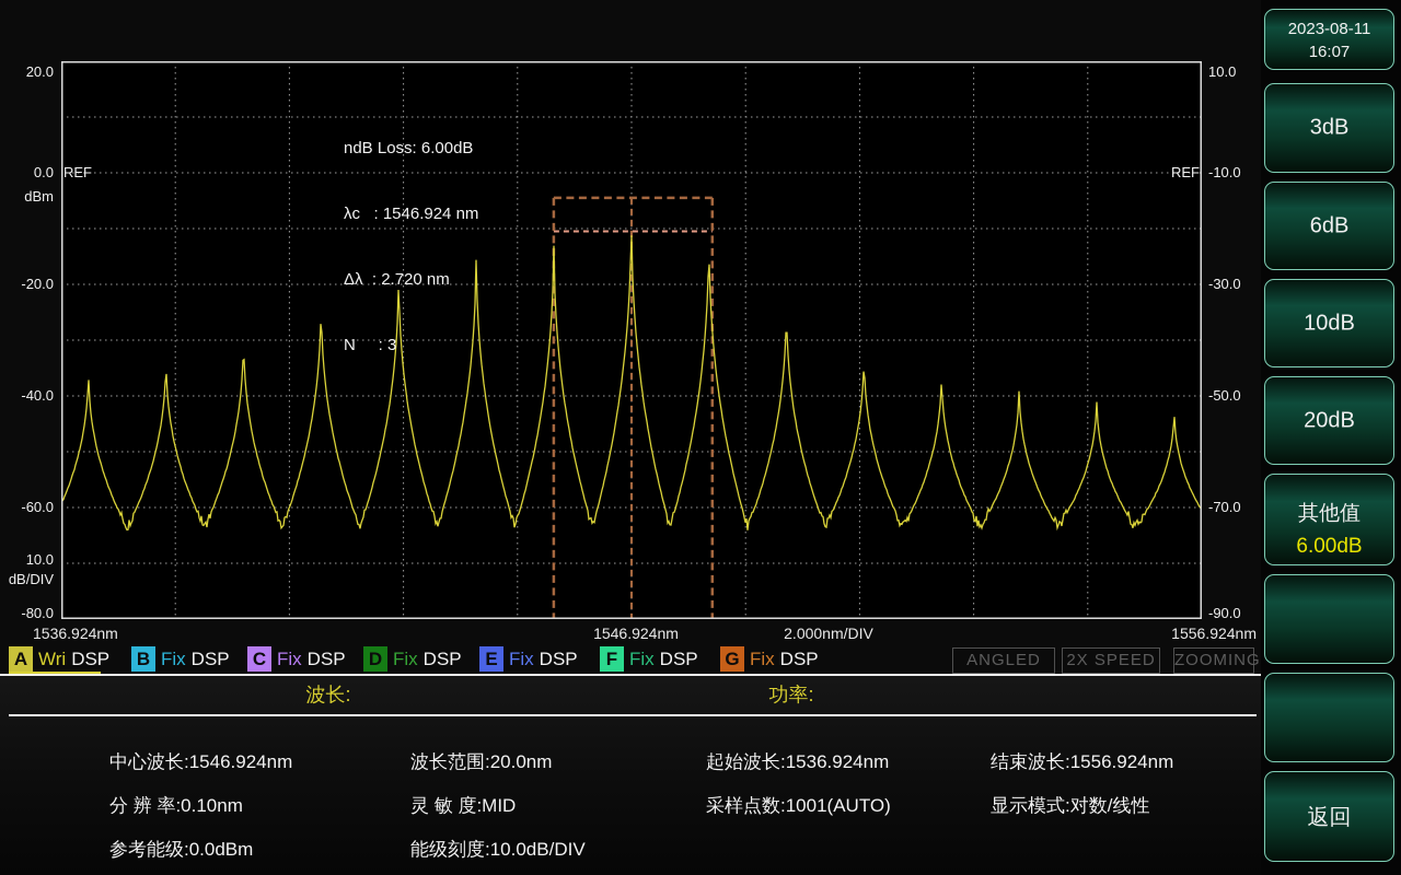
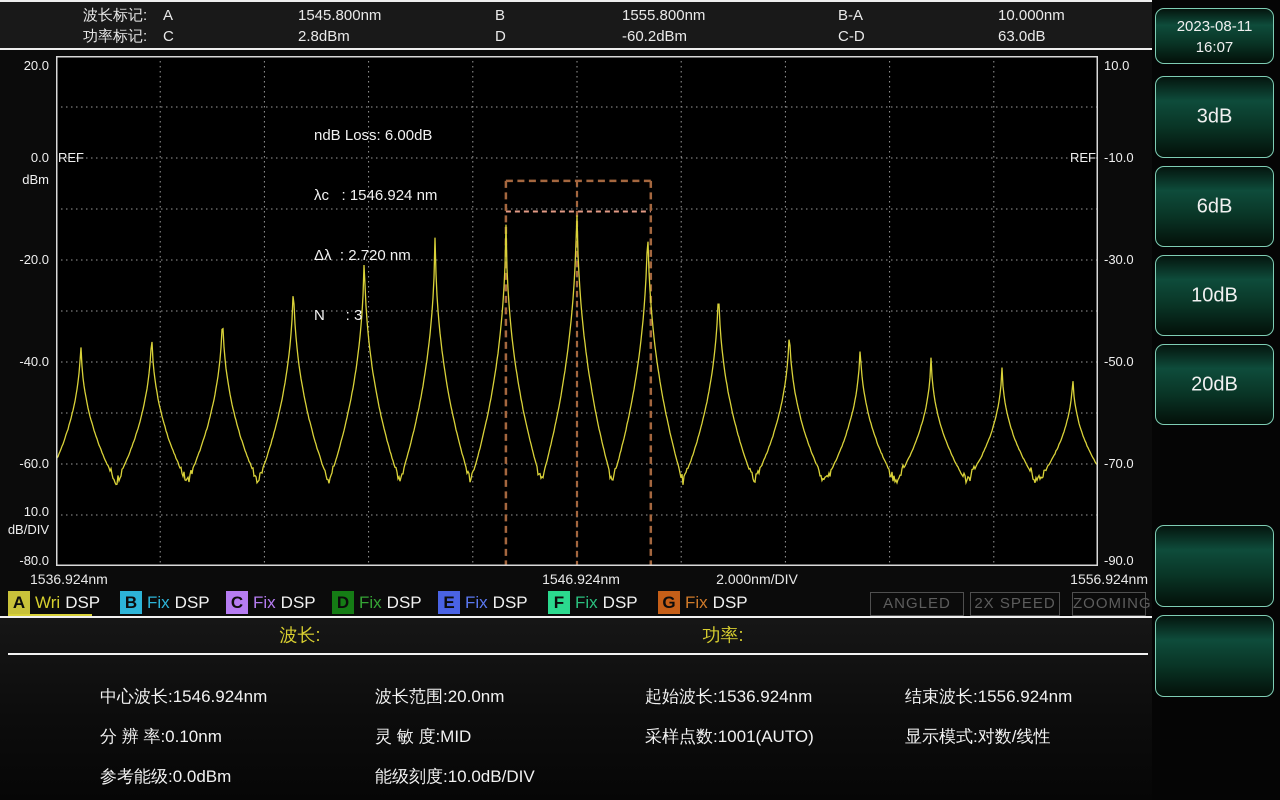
+ 波长标记:
+ A
+ 1545.800nm
+ B
+ 1555.800nm
+ B-A
+ 10.000nm
+ 功率标记:
+ C
+ 2.8dBm
+ D
+ -60.2dBm
+ C-D
+ 63.0dB
  dBm
  10.0
  dB/DIV
  20.0
  0.0
  -20.0
  -40.0
  -60.0
  -80.0
  10.0
  -10.0
  -30.0
  -50.0
  -70.0
  -90.0
  REF
  REF
  ndB Loss: 6.00dB
  λc : 1546.924 nm
  Δλ : 2.720 nm
  N : 3
  1536.924nm
  1546.924nm
  2.000nm/DIV
  1556.924nm
  A Wri DSP
  B Fix DSP
  C Fix DSP
  D Fix DSP
  E Fix DSP
  F Fix DSP
  G Fix DSP
  ANGLED
  2X SPEED
  ZOOMING
  波长:
  功率:
  中心波长:1546.924nm
  波长范围:20.0nm
  起始波长:1536.924nm
  结束波长:1556.924nm
  分 辨 率:0.10nm
  灵 敏 度:MID
  采样点数:1001(AUTO)
  显示模式:对数/线性
  参考能级:0.0dBm
  能级刻度:10.0dB/DIV
  2023-08-11
  16:07
  3dB
  6dB
  10dB
  20dB
- 其他值
- 6.00dB
- 返回
